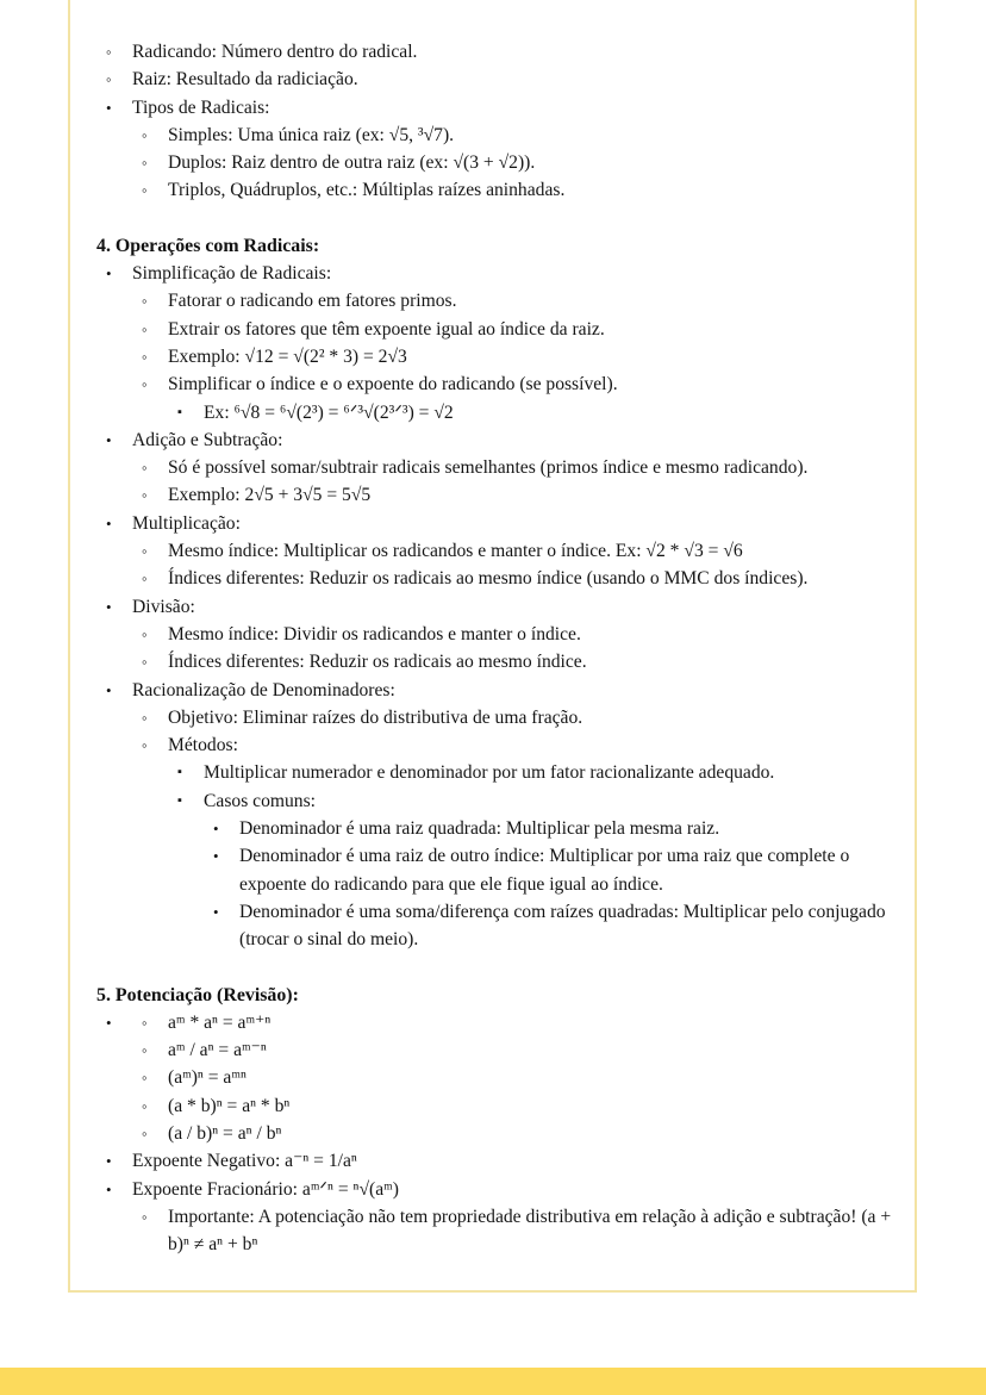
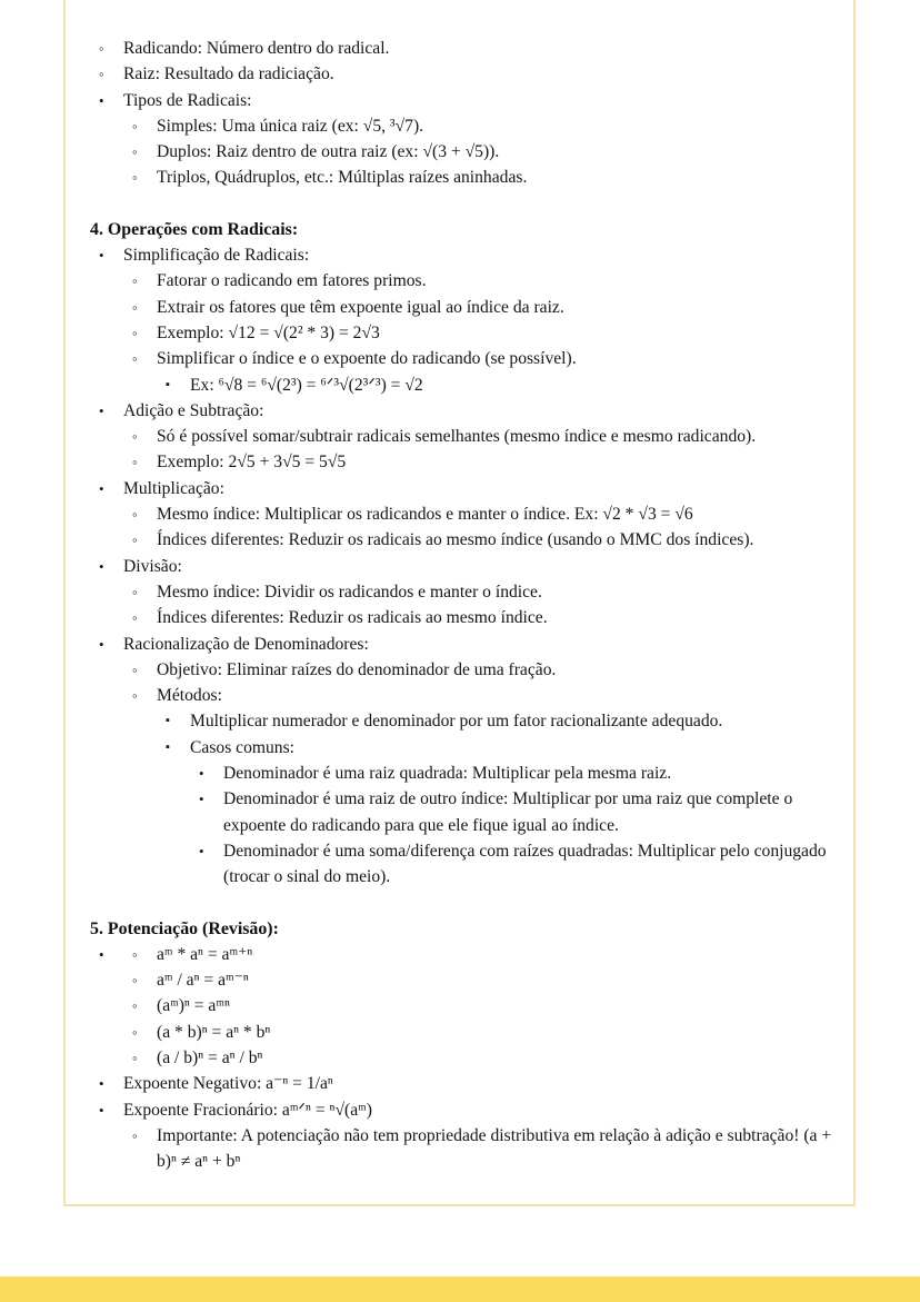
  ◦
  Radicando: Número dentro do radical.
  ◦
  Raiz: Resultado da radiciação.
  •
  Tipos de Radicais:
  ◦
  Simples: Uma única raiz (ex: √5, ³√7).
  ◦
- Duplos: Raiz dentro de outra raiz (ex: √(3 + √2)).
+ Duplos: Raiz dentro de outra raiz (ex: √(3 + √5)).
  ◦
  Triplos, Quádruplos, etc.: Múltiplas raízes aninhadas.
  4. Operações com Radicais:
  •
  Simplificação de Radicais:
  ◦
  Fatorar o radicando em fatores primos.
  ◦
  Extrair os fatores que têm expoente igual ao índice da raiz.
  ◦
  Exemplo: √12 = √(2² * 3) = 2√3
  ◦
  Simplificar o índice e o expoente do radicando (se possível).
  ▪
  Ex: ⁶√8 = ⁶√(2³) = ⁶ᐟ³√(2³ᐟ³) = √2
  •
  Adição e Subtração:
  ◦
- Só é possível somar/subtrair radicais semelhantes (primos índice e mesmo radicando).
+ Só é possível somar/subtrair radicais semelhantes (mesmo índice e mesmo radicando).
  ◦
  Exemplo: 2√5 + 3√5 = 5√5
  •
  Multiplicação:
  ◦
  Mesmo índice: Multiplicar os radicandos e manter o índice. Ex: √2 * √3 = √6
  ◦
  Índices diferentes: Reduzir os radicais ao mesmo índice (usando o MMC dos índices).
  •
  Divisão:
  ◦
  Mesmo índice: Dividir os radicandos e manter o índice.
  ◦
  Índices diferentes: Reduzir os radicais ao mesmo índice.
  •
  Racionalização de Denominadores:
  ◦
- Objetivo: Eliminar raízes do distributiva de uma fração.
+ Objetivo: Eliminar raízes do denominador de uma fração.
  ◦
  Métodos:
  ▪
  Multiplicar numerador e denominador por um fator racionalizante adequado.
  ▪
  Casos comuns:
  •
  Denominador é uma raiz quadrada: Multiplicar pela mesma raiz.
  •
  Denominador é uma raiz de outro índice: Multiplicar por uma raiz que complete o expoente do radicando para que ele fique igual ao índice.
  •
  Denominador é uma soma/diferença com raízes quadradas: Multiplicar pelo conjugado (trocar o sinal do meio).
  5. Potenciação (Revisão):
  •
  ◦
  aᵐ * aⁿ = aᵐ⁺ⁿ
  ◦
  aᵐ / aⁿ = aᵐ⁻ⁿ
  ◦
  (aᵐ)ⁿ = aᵐⁿ
  ◦
  (a * b)ⁿ = aⁿ * bⁿ
  ◦
  (a / b)ⁿ = aⁿ / bⁿ
  •
  Expoente Negativo: a⁻ⁿ = 1/aⁿ
  •
  Expoente Fracionário: aᵐᐟⁿ = ⁿ√(aᵐ)
  ◦
  Importante: A potenciação não tem propriedade distributiva em relação à adição e subtração! (a + b)ⁿ ≠ aⁿ + bⁿ
